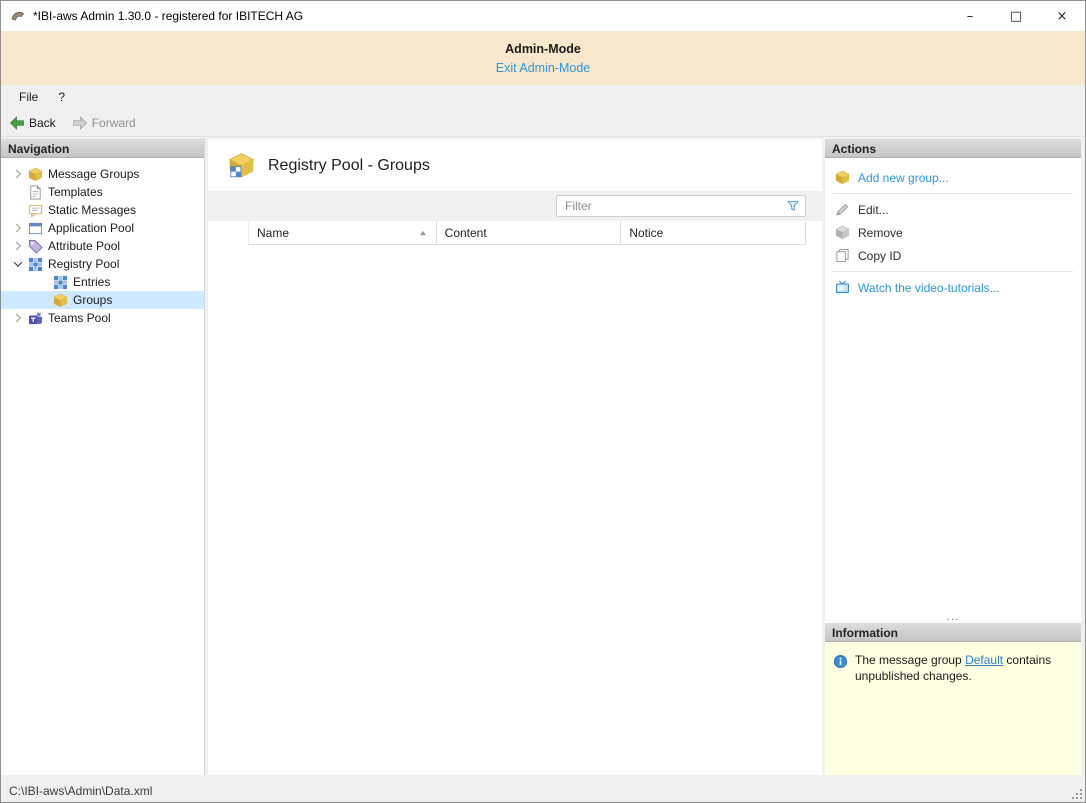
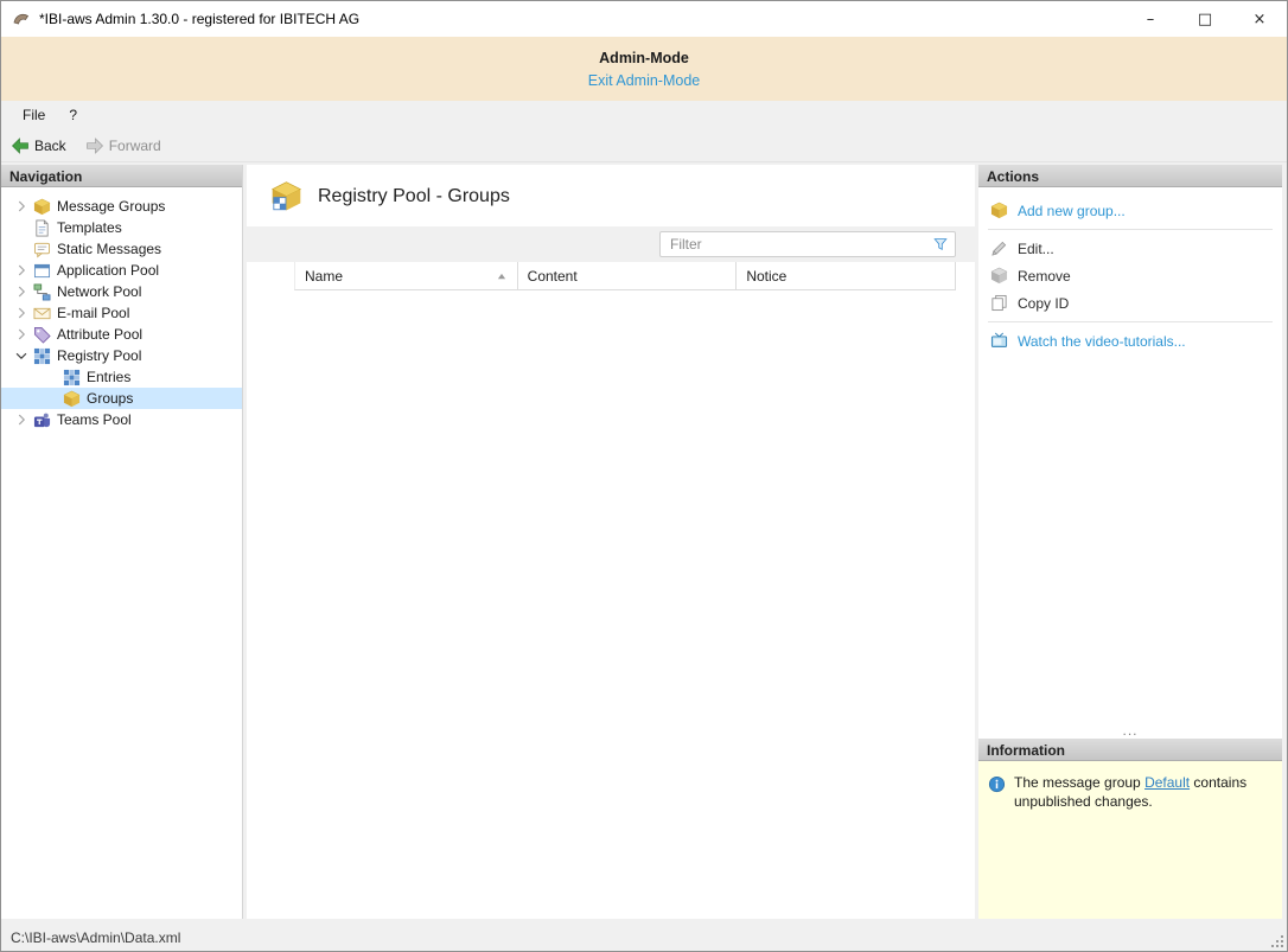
  *IBI-aws Admin 1.30.0 - registered for IBITECH AG
  –
  □
  ×
  Admin-Mode
  Exit Admin-Mode
  File
  ?
  Back
  Forward
  Navigation
  Message Groups
  Templates
  Static Messages
  Application Pool
+ Network Pool
+ E-mail Pool
  Attribute Pool
  Registry Pool
  Entries
  Groups
  Teams Pool
  Registry Pool - Groups
  Filter
  Name
  Content
  Notice
  Actions
  Add new group...
  Edit...
  Remove
  Copy ID
  Watch the video-tutorials...
  ...
  Information
  The message group Default contains unpublished changes.
  C:\IBI-aws\Admin\Data.xml
